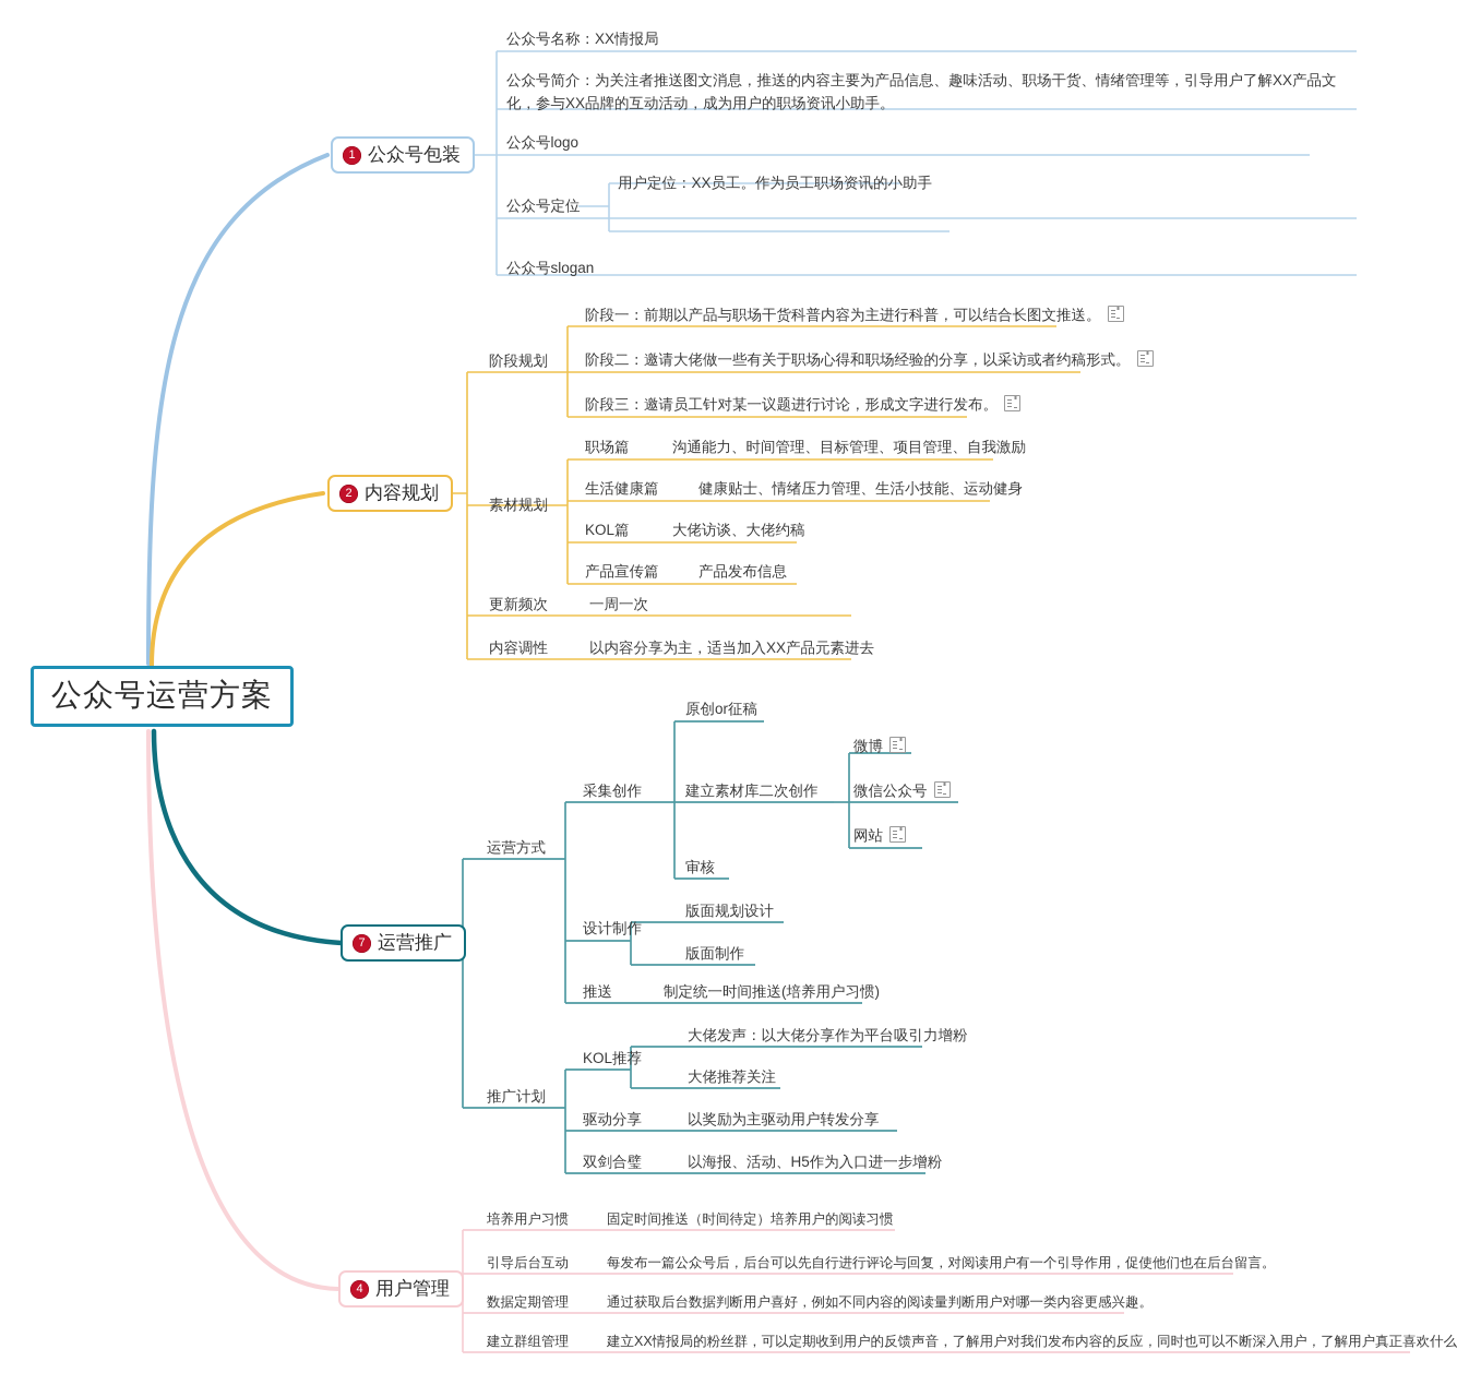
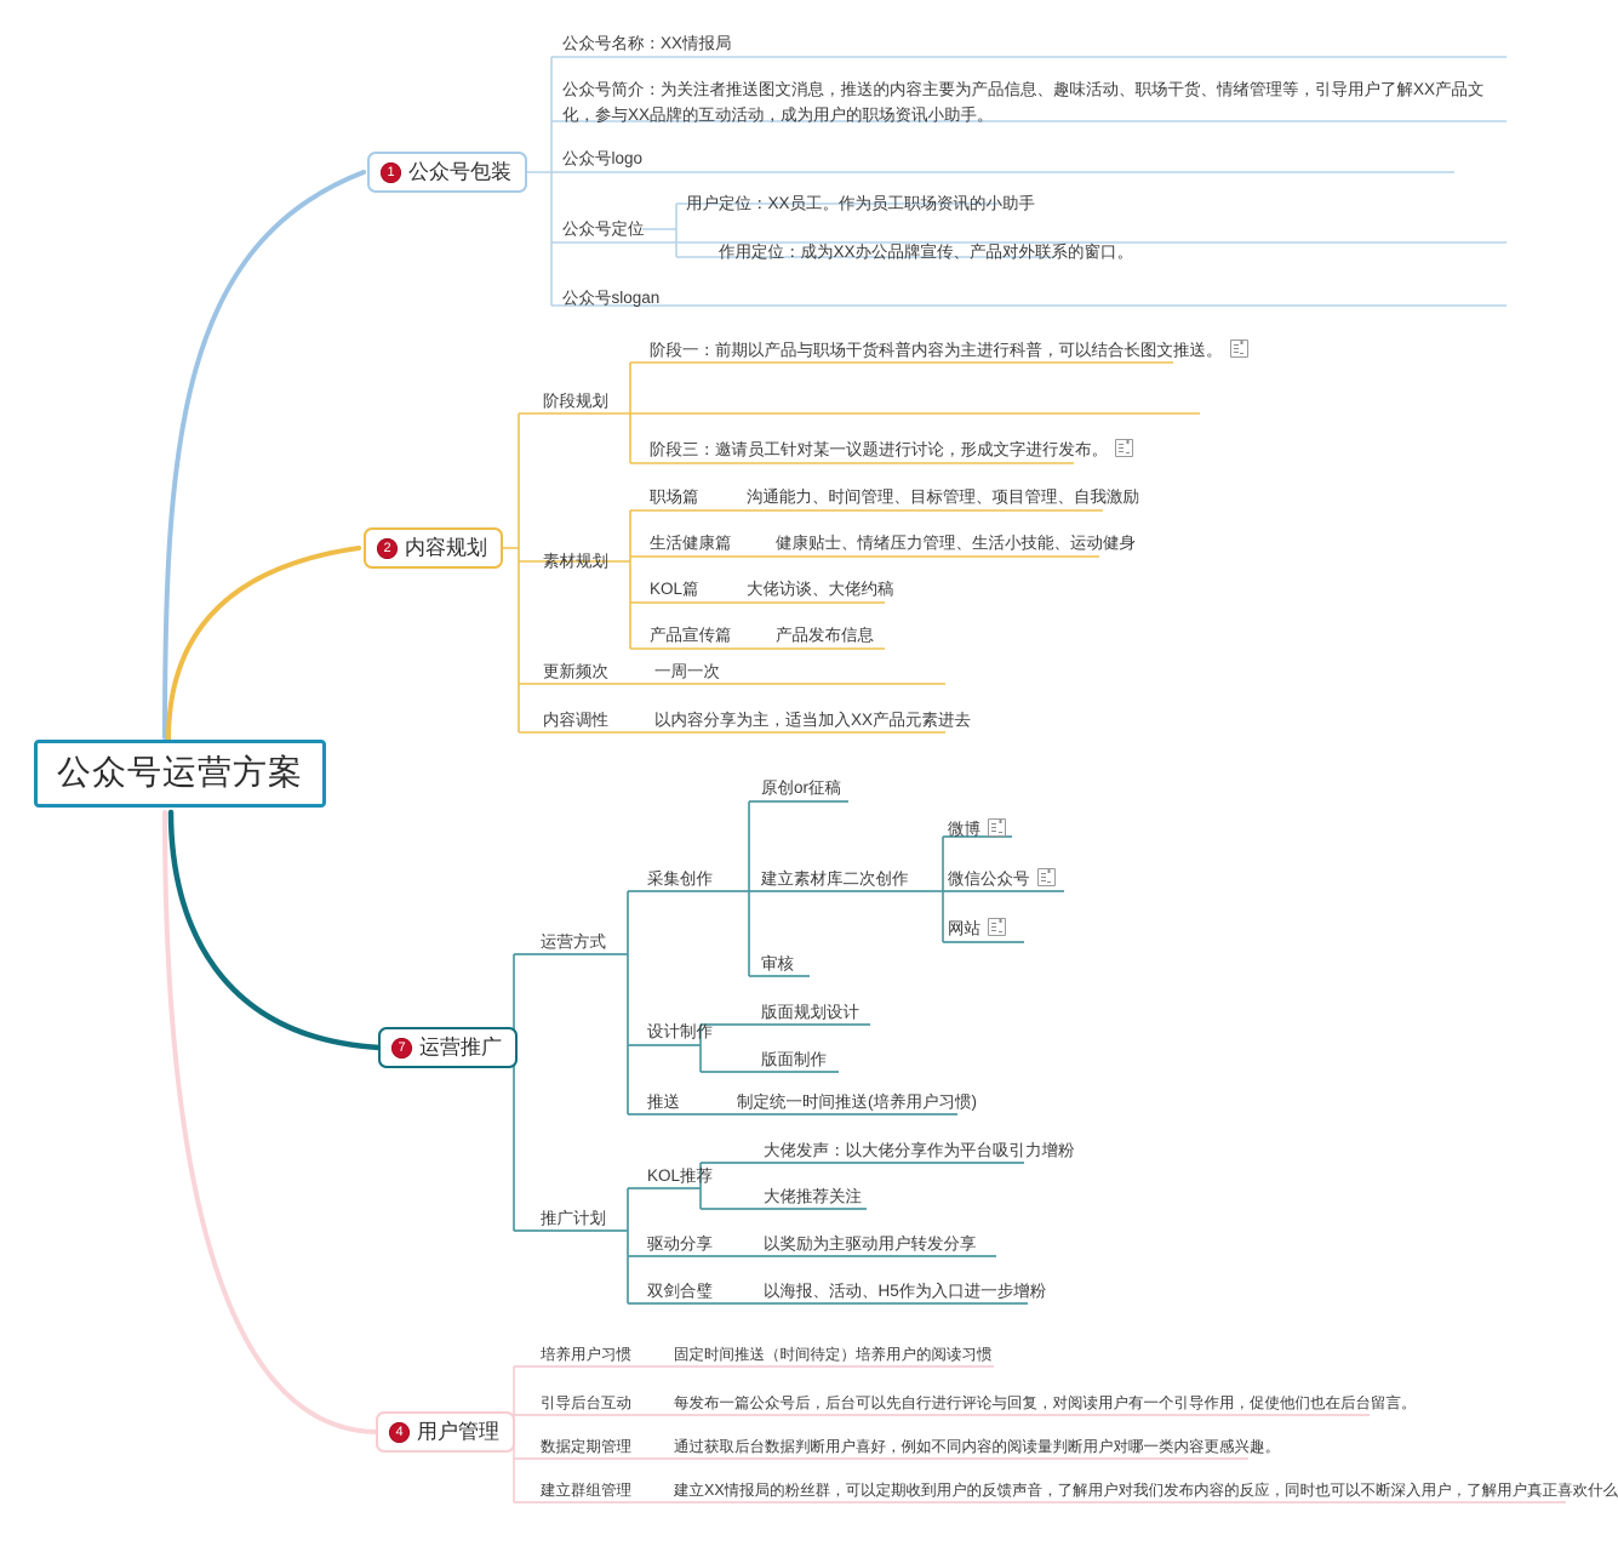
  公众号运营方案
  1
  公众号包装
  2
  内容规划
  7
  运营推广
  4
  用户管理
  公众号名称：XX情报局
  公众号简介：为关注者推送图文消息，推送的内容主要为产品信息、趣味活动、职场干货、情绪管理等，引导用户了解XX产品文化，参与XX品牌的互动活动，成为用户的职场资讯小助手。
  公众号logo
  公众号定位
  公众号slogan
  用户定位：XX员工。作为员工职场资讯的小助手
+ 作用定位：成为XX办公品牌宣传、产品对外联系的窗口。
  阶段规划
  阶段一：前期以产品与职场干货科普内容为主进行科普，可以结合长图文推送。
- 阶段二：邀请大佬做一些有关于职场心得和职场经验的分享，以采访或者约稿形式。
  阶段三：邀请员工针对某一议题进行讨论，形成文字进行发布。
  素材规划
  职场篇
  沟通能力、时间管理、目标管理、项目管理、自我激励
  生活健康篇
  健康贴士、情绪压力管理、生活小技能、运动健身
  KOL篇
  大佬访谈、大佬约稿
  产品宣传篇
  产品发布信息
  更新频次
  一周一次
  内容调性
  以内容分享为主，适当加入XX产品元素进去
  运营方式
  采集创作
  原创or征稿
  建立素材库二次创作
  微博
  微信公众号
  网站
  审核
  设计制作
  版面规划设计
  版面制作
  推送
  制定统一时间推送(培养用户习惯)
  推广计划
  KOL推荐
  大佬发声：以大佬分享作为平台吸引力增粉
  大佬推荐关注
  驱动分享
  以奖励为主驱动用户转发分享
  双剑合璧
  以海报、活动、H5作为入口进一步增粉
  培养用户习惯
  固定时间推送（时间待定）培养用户的阅读习惯
  引导后台互动
  每发布一篇公众号后，后台可以先自行进行评论与回复，对阅读用户有一个引导作用，促使他们也在后台留言。
  数据定期管理
  通过获取后台数据判断用户喜好，例如不同内容的阅读量判断用户对哪一类内容更感兴趣。
  建立群组管理
  建立XX情报局的粉丝群，可以定期收到用户的反馈声音，了解用户对我们发布内容的反应，同时也可以不断深入用户，了解用户真正喜欢什么
